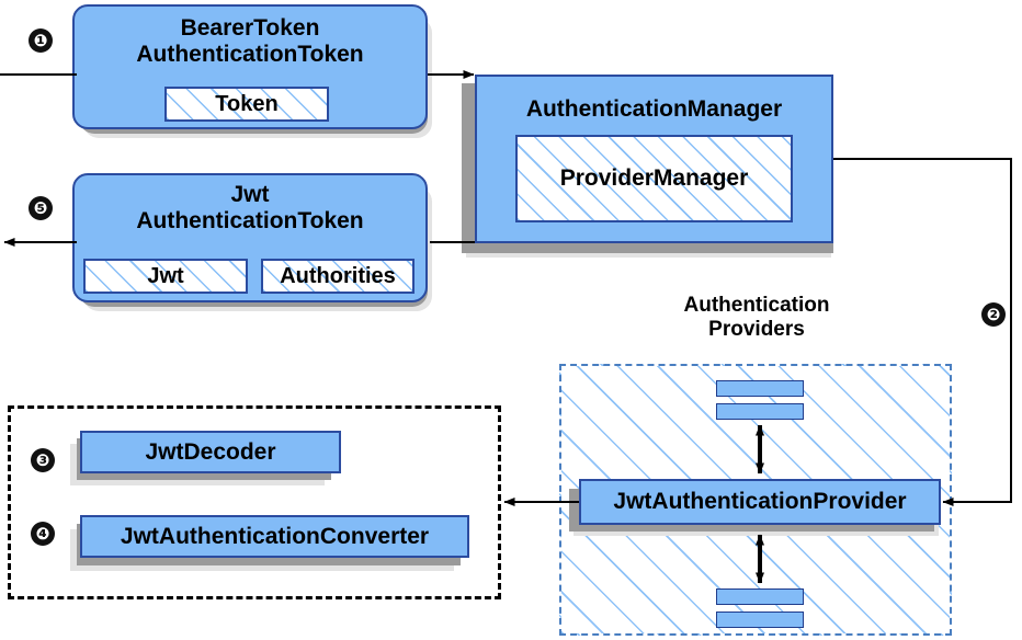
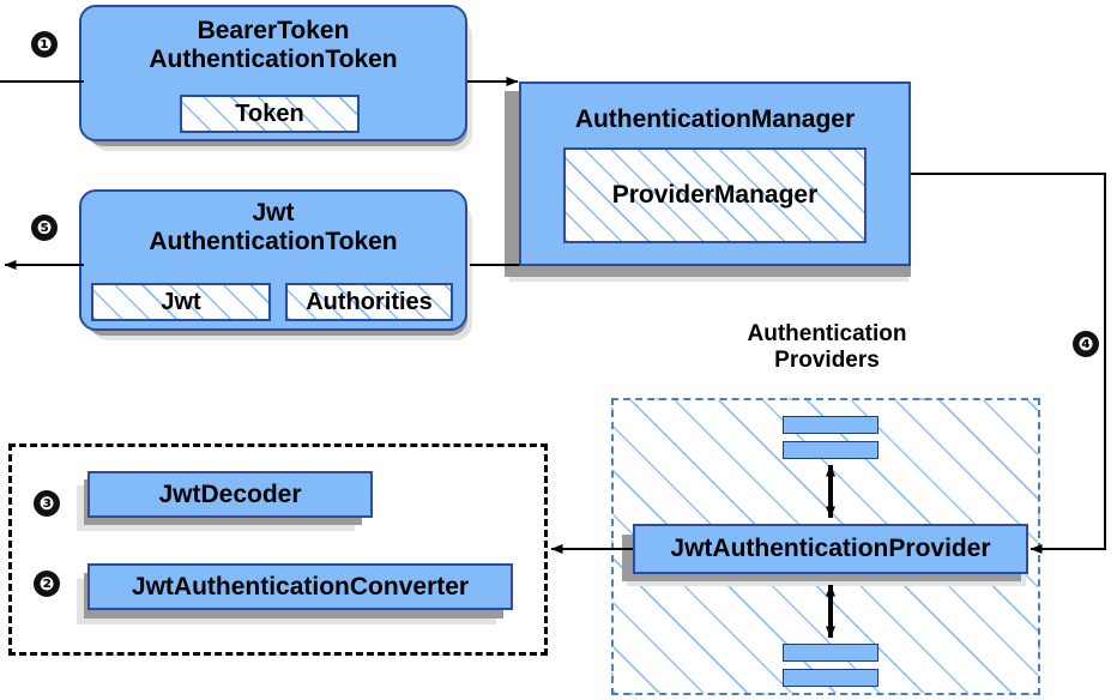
  Authentication
  Providers
  JwtAuthenticationProvider
  BearerToken
  AuthenticationToken
  Token
  AuthenticationManager
  ProviderManager
  Jwt
  AuthenticationToken
  Jwt
  Authorities
  JwtDecoder
  JwtAuthenticationConverter
  ❶
  ❺
- ❷
+ ❹
  ❸
- ❹
+ ❷
